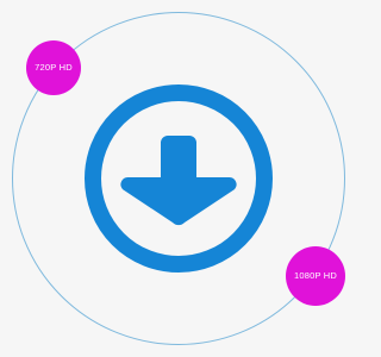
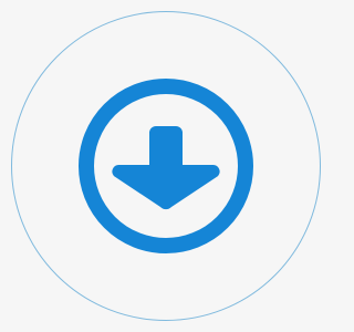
- 720P HD
- 1080P HD
